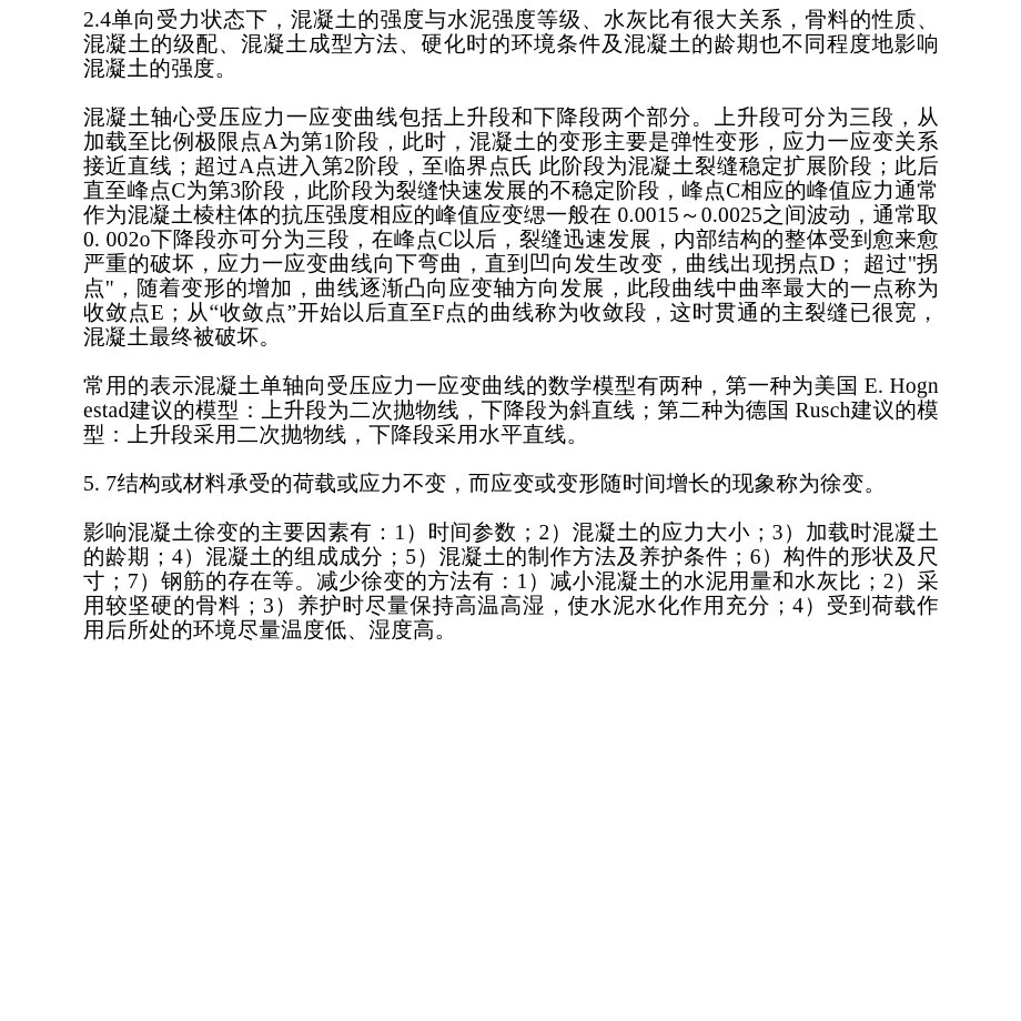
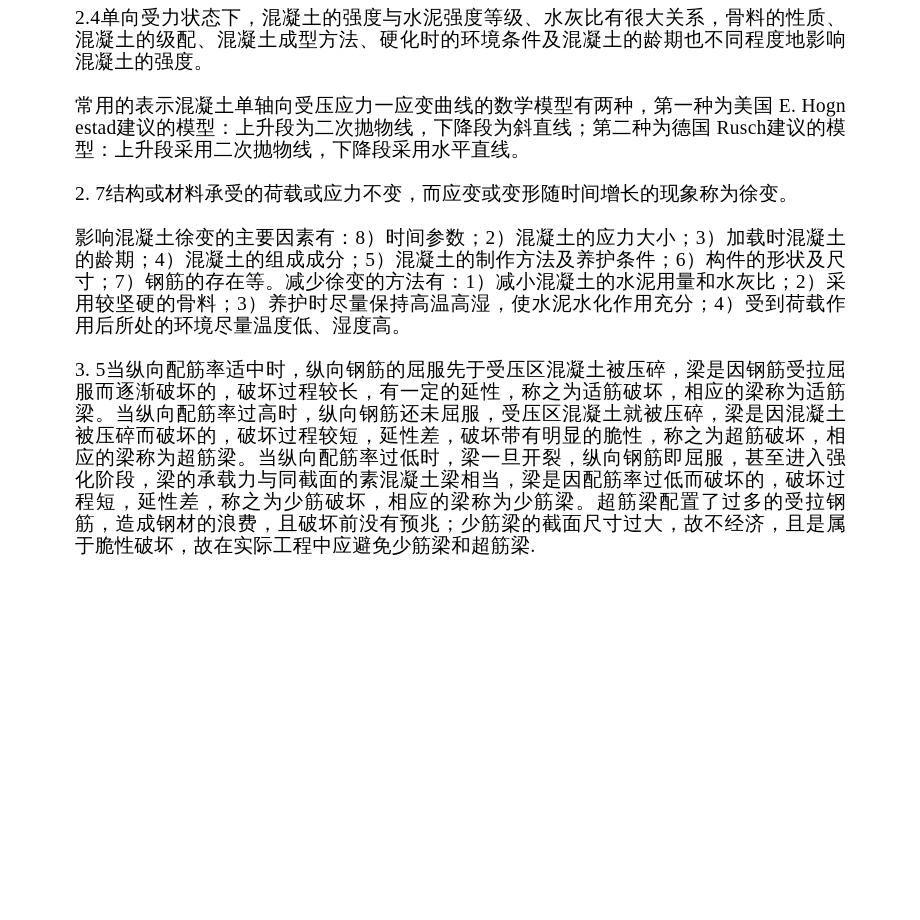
  2.4单向受力状态下，混凝土的强度与水泥强度等级、水灰比有很大关系，骨料的性质、混凝土的级配、混凝土成型方法、硬化时的环境条件及混凝土的龄期也不同程度地影响混凝土的强度。
- 混凝土轴心受压应力一应变曲线包括上升段和下降段两个部分。上升段可分为三段，从加载至比例极限点A为第1阶段，此时，混凝土的变形主要是弹性变形，应力一应变关系接近直线；超过A点进入第2阶段，至临界点氏 此阶段为混凝土裂缝稳定扩展阶段；此后直至峰点C为第3阶段，此阶段为裂缝快速发展的不稳定阶段，峰点C相应的峰值应力通常作为混凝土棱柱体的抗压强度相应的峰值应变缌一般在 0.0015～0.0025之间波动，通常取0. 002o下降段亦可分为三段，在峰点C以后，裂缝迅速发展，内部结构的整体受到愈来愈严重的破坏，应力一应变曲线向下弯曲，直到凹向发生改变，曲线出现拐点D； 超过''拐点''，随着变形的增加，曲线逐渐凸向应变轴方向发展，此段曲线中曲率最大的一点称为收敛点E；从“收敛点”开始以后直至F点的曲线称为收敛段，这时贯通的主裂缝已很宽，混凝土最终被破坏。
  常用的表示混凝土单轴向受压应力一应变曲线的数学模型有两种，第一种为美国 E. Hognestad建议的模型：上升段为二次抛物线，下降段为斜直线；第二种为德国 Rusch建议的模型：上升段采用二次抛物线，下降段采用水平直线。
- 5. 7结构或材料承受的荷载或应力不变，而应变或变形随时间增长的现象称为徐变。
+ 2. 7结构或材料承受的荷载或应力不变，而应变或变形随时间增长的现象称为徐变。
- 影响混凝土徐变的主要因素有：1）时间参数；2）混凝土的应力大小；3）加载时混凝土的龄期；4）混凝土的组成成分；5）混凝土的制作方法及养护条件；6）构件的形状及尺寸；7）钢筋的存在等。减少徐变的方法有：1）减小混凝土的水泥用量和水灰比；2）采用较坚硬的骨料；3）养护时尽量保持高温高湿，使水泥水化作用充分；4）受到荷载作用后所处的环境尽量温度低、湿度高。
+ 影响混凝土徐变的主要因素有：8）时间参数；2）混凝土的应力大小；3）加载时混凝土的龄期；4）混凝土的组成成分；5）混凝土的制作方法及养护条件；6）构件的形状及尺寸；7）钢筋的存在等。减少徐变的方法有：1）减小混凝土的水泥用量和水灰比；2）采用较坚硬的骨料；3）养护时尽量保持高温高湿，使水泥水化作用充分；4）受到荷载作用后所处的环境尽量温度低、湿度高。
+ 3. 5当纵向配筋率适中时，纵向钢筋的屈服先于受压区混凝土被压碎，梁是因钢筋受拉屈服而逐渐破坏的，破坏过程较长，有一定的延性，称之为适筋破坏，相应的梁称为适筋梁。当纵向配筋率过高时，纵向钢筋还未屈服，受压区混凝土就被压碎，梁是因混凝土被压碎而破坏的，破坏过程较短，延性差，破坏带有明显的脆性，称之为超筋破坏，相应的梁称为超筋梁。当纵向配筋率过低时，梁一旦开裂，纵向钢筋即屈服，甚至进入强化阶段，梁的承载力与同截面的素混凝土梁相当，梁是因配筋率过低而破坏的，破坏过程短，延性差，称之为少筋破坏，相应的梁称为少筋梁。超筋梁配置了过多的受拉钢筋，造成钢材的浪费，且破坏前没有预兆；少筋梁的截面尺寸过大，故不经济，且是属于脆性破坏，故在实际工程中应避免少筋梁和超筋梁.
